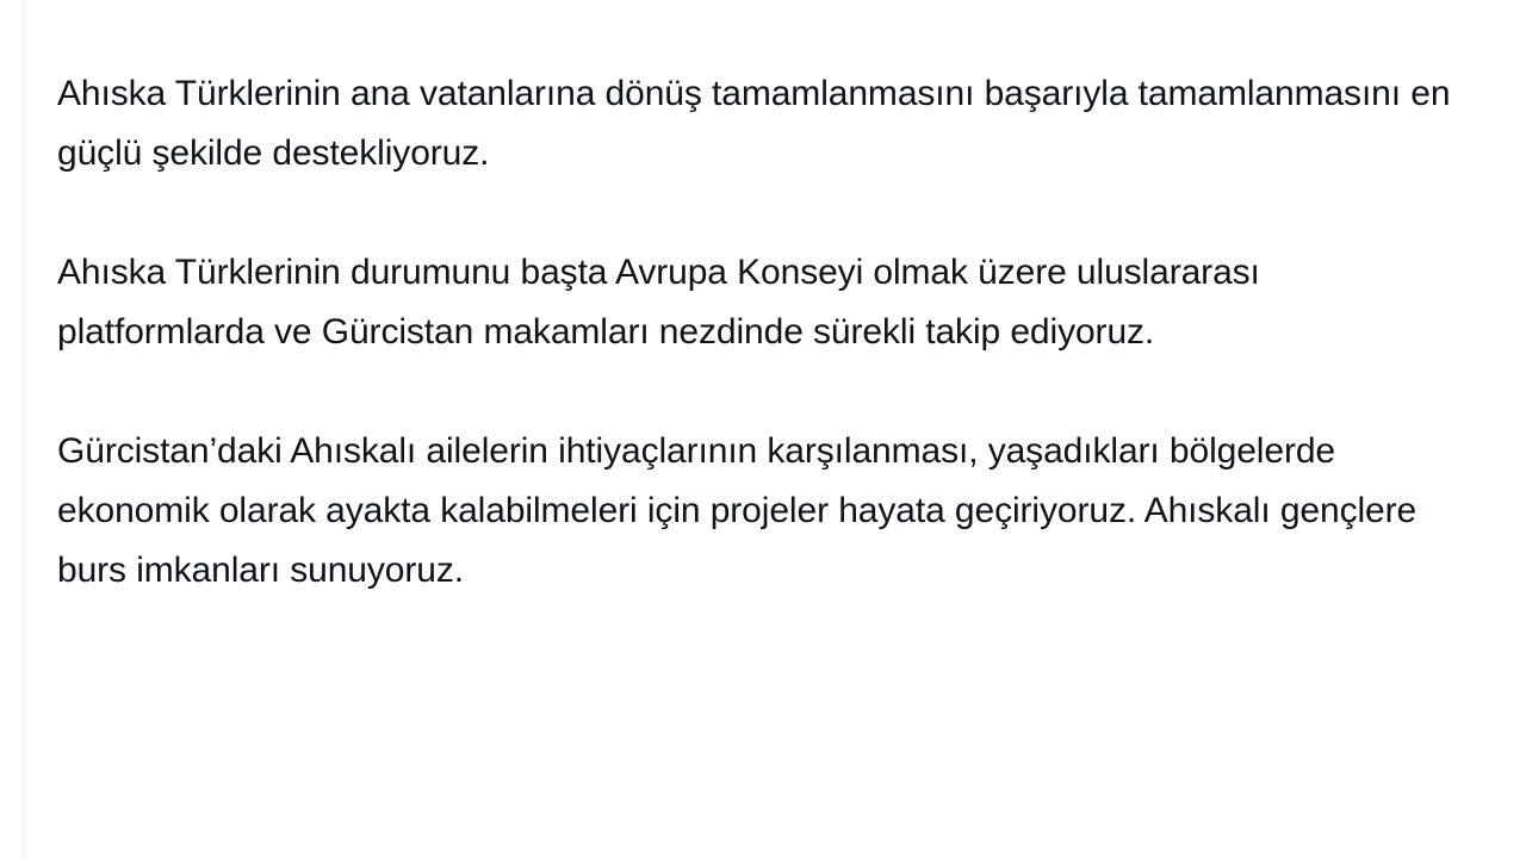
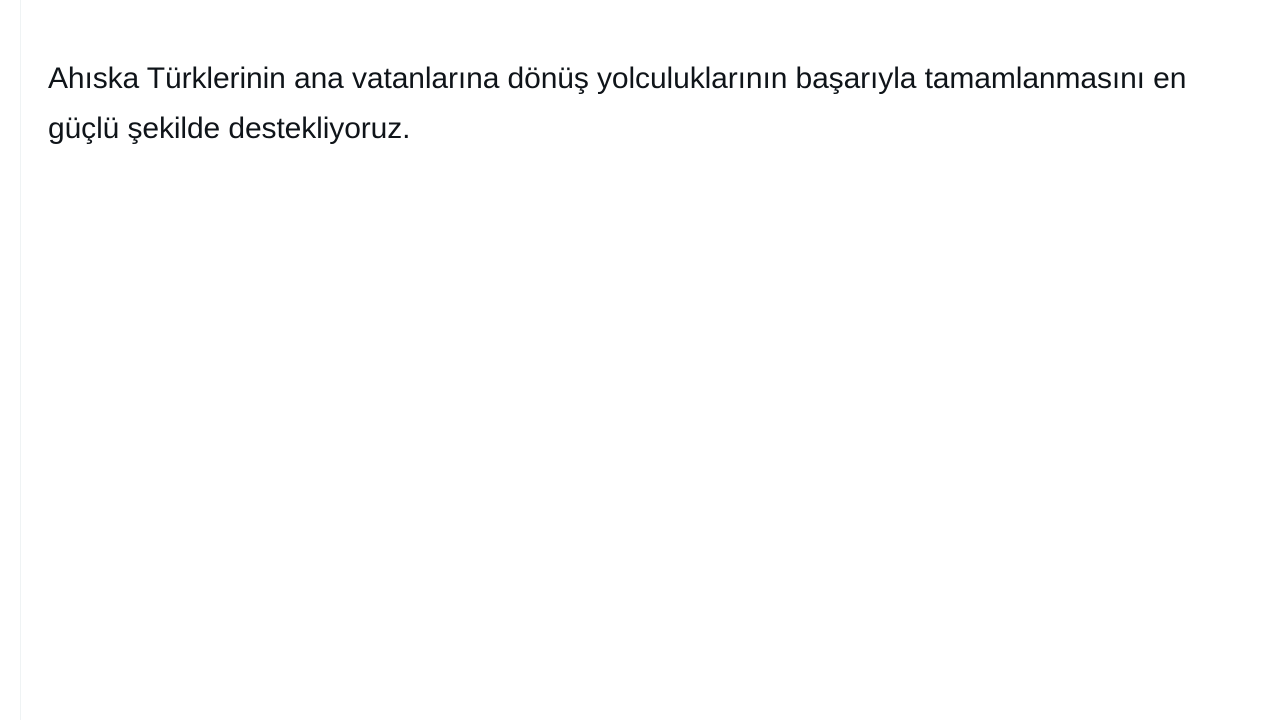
- Ahıska Türklerinin ana vatanlarına dönüş tamamlanmasını başarıyla tamamlanmasını en güçlü şekilde destekliyoruz.
+ Ahıska Türklerinin ana vatanlarına dönüş yolculuklarının başarıyla tamamlanmasını en güçlü şekilde destekliyoruz.
- Ahıska Türklerinin durumunu başta Avrupa Konseyi olmak üzere uluslararası platformlarda ve Gürcistan makamları nezdinde sürekli takip ediyoruz.
- Gürcistan’daki Ahıskalı ailelerin ihtiyaçlarının karşılanması, yaşadıkları bölgelerde ekonomik olarak ayakta kalabilmeleri için projeler hayata geçiriyoruz. Ahıskalı gençlere burs imkanları sunuyoruz.
